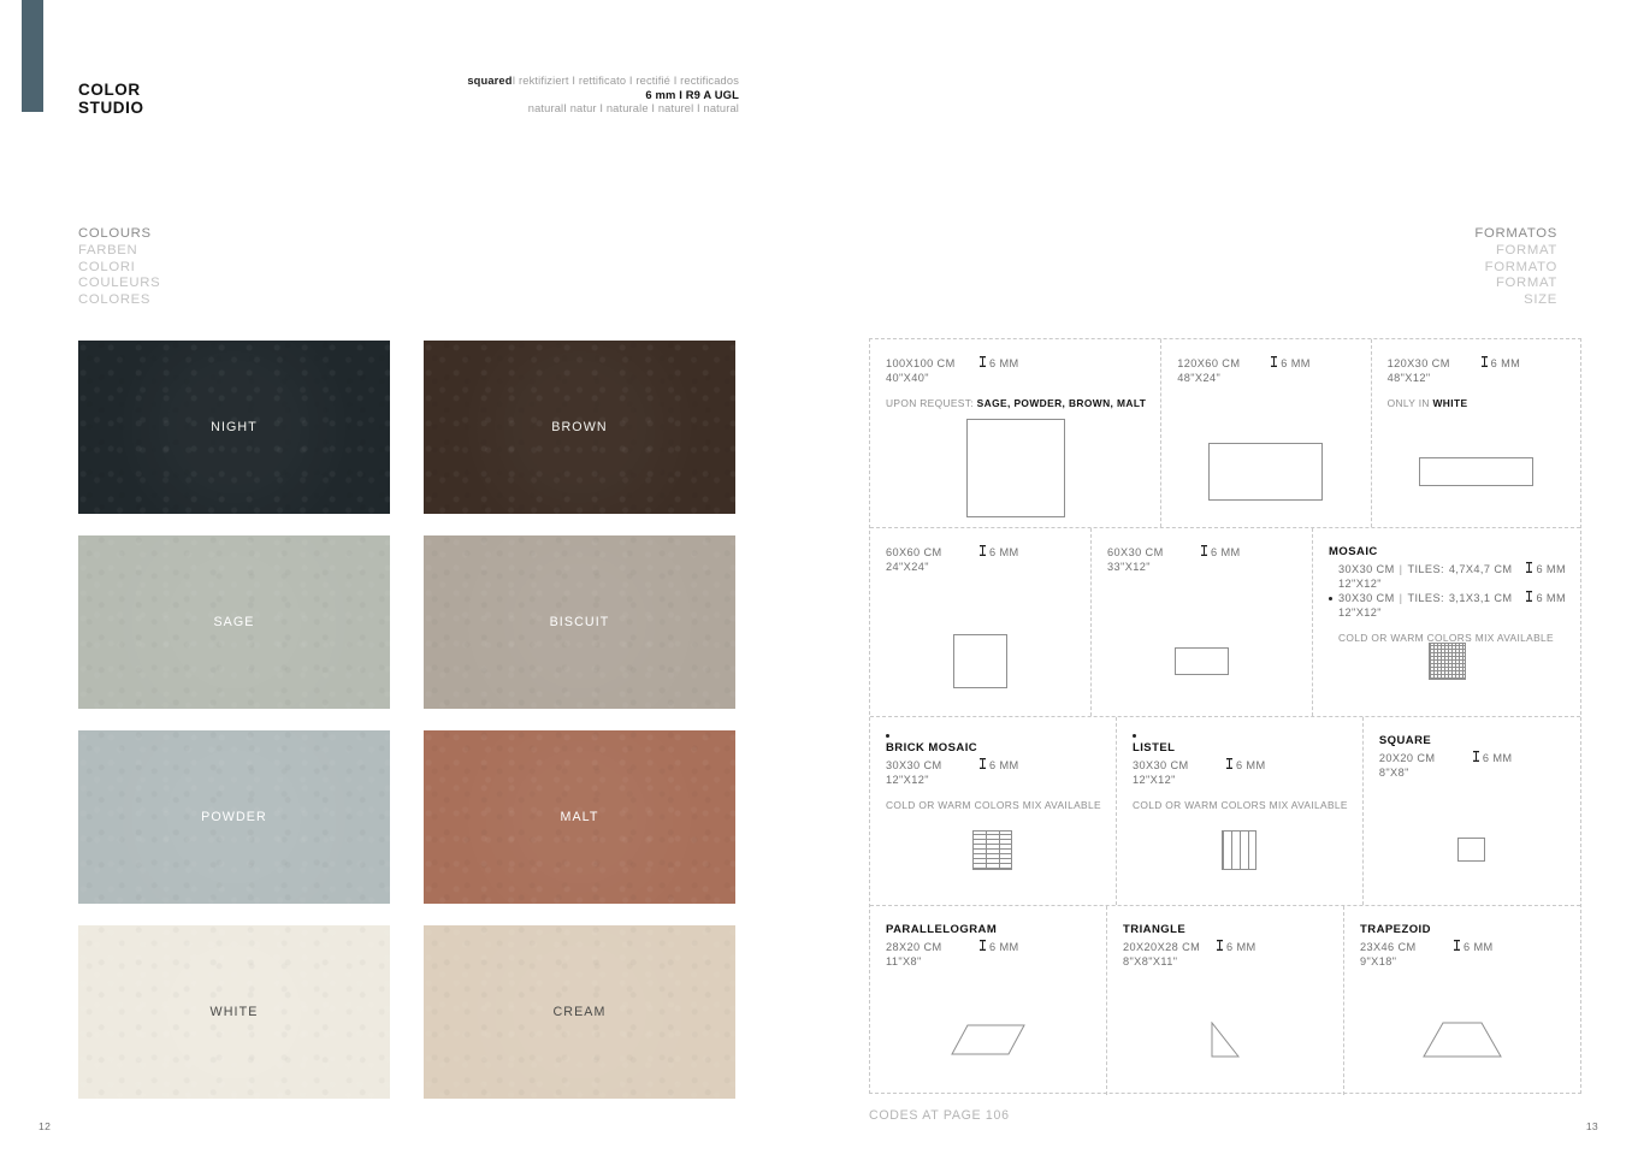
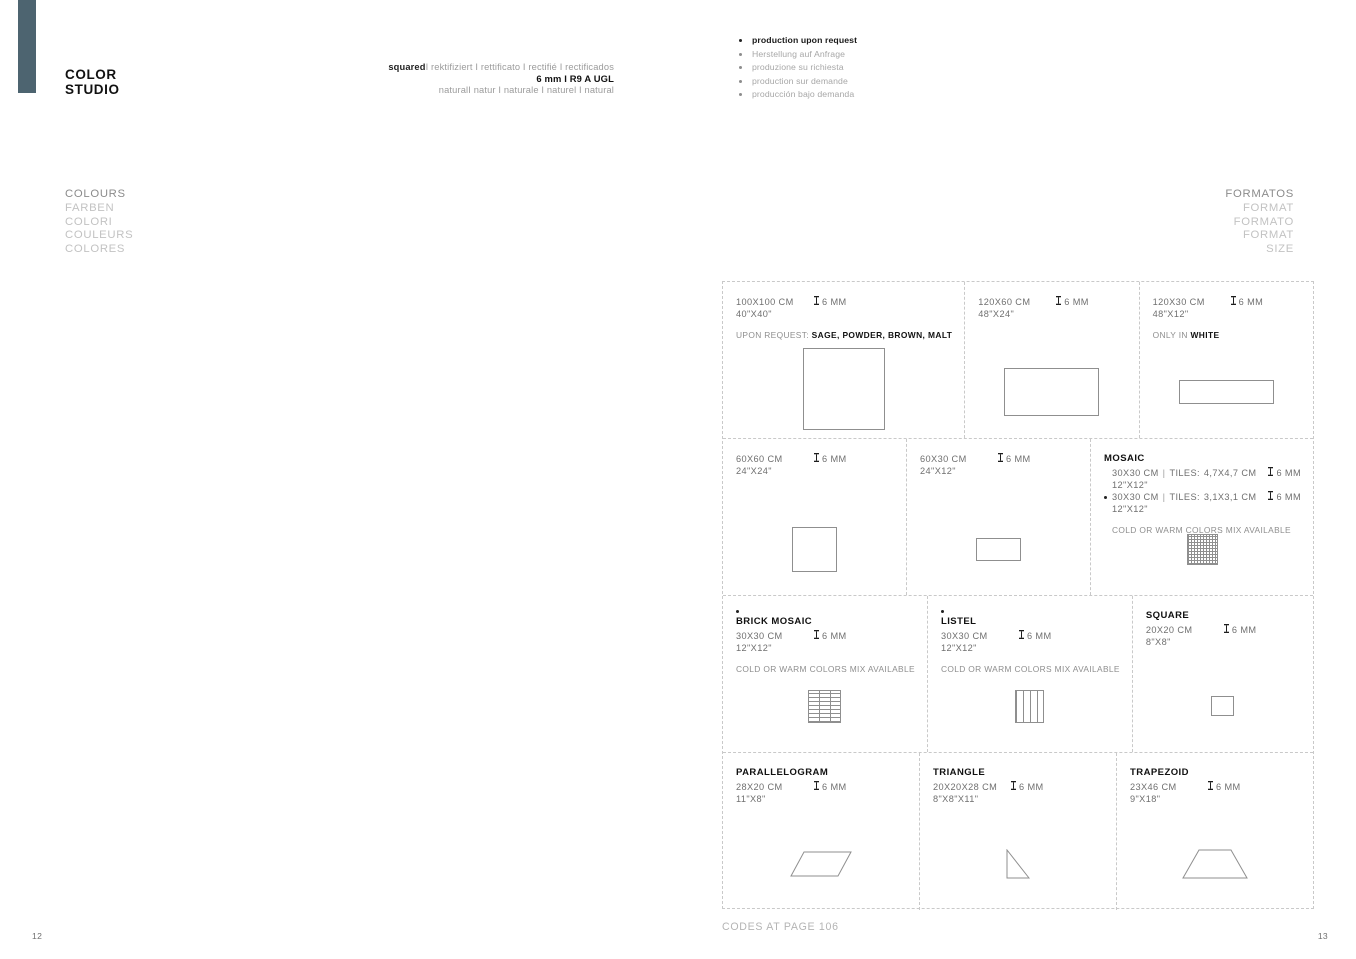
  COLOR
  STUDIO
  squaredI rektifiziert I rettificato I rectifié I rectificados
  6 mm I R9 A UGL
  naturalI natur I naturale I naturel I natural
+ production upon request
+ Herstellung auf Anfrage
+ produzione su richiesta
+ production sur demande
+ producción bajo demanda
  COLOURS
  FARBEN
  COLORI
  COULEURS
  COLORES
  FORMATOS
  FORMAT
  FORMATO
  FORMAT
  SIZE
- NIGHT
- BROWN
- SAGE
- BISCUIT
- POWDER
- MALT
- WHITE
- CREAM
  100X100 CM
  6 MM
  40"X40"
  UPON REQUEST: SAGE, POWDER, BROWN, MALT
  120X60 CM
  6 MM
  48"X24"
  120X30 CM
  6 MM
  48"X12"
  ONLY IN WHITE
  60X60 CM
  6 MM
  24"X24"
  60X30 CM
  6 MM
- 33"X12"
+ 24"X12"
  MOSAIC
  30X30 CM
  |
  TILES:
  4,7X4,7 CM
  6 MM
  12"X12"
  30X30 CM
  |
  TILES:
  3,1X3,1 CM
  6 MM
  12"X12"
  COLD OR WARM COLORS MIX AVAILABLE
  BRICK MOSAIC
  30X30 CM
  6 MM
  12"X12"
  COLD OR WARM COLORS MIX AVAILABLE
  LISTEL
  30X30 CM
  6 MM
  12"X12"
  COLD OR WARM COLORS MIX AVAILABLE
  SQUARE
  20X20 CM
  6 MM
  8"X8"
  PARALLELOGRAM
  28X20 CM
  6 MM
  11"X8"
  TRIANGLE
  20X20X28 CM
  6 MM
  8"X8"X11"
  TRAPEZOID
  23X46 CM
  6 MM
  9"X18"
  CODES AT PAGE 106
  12
  13
